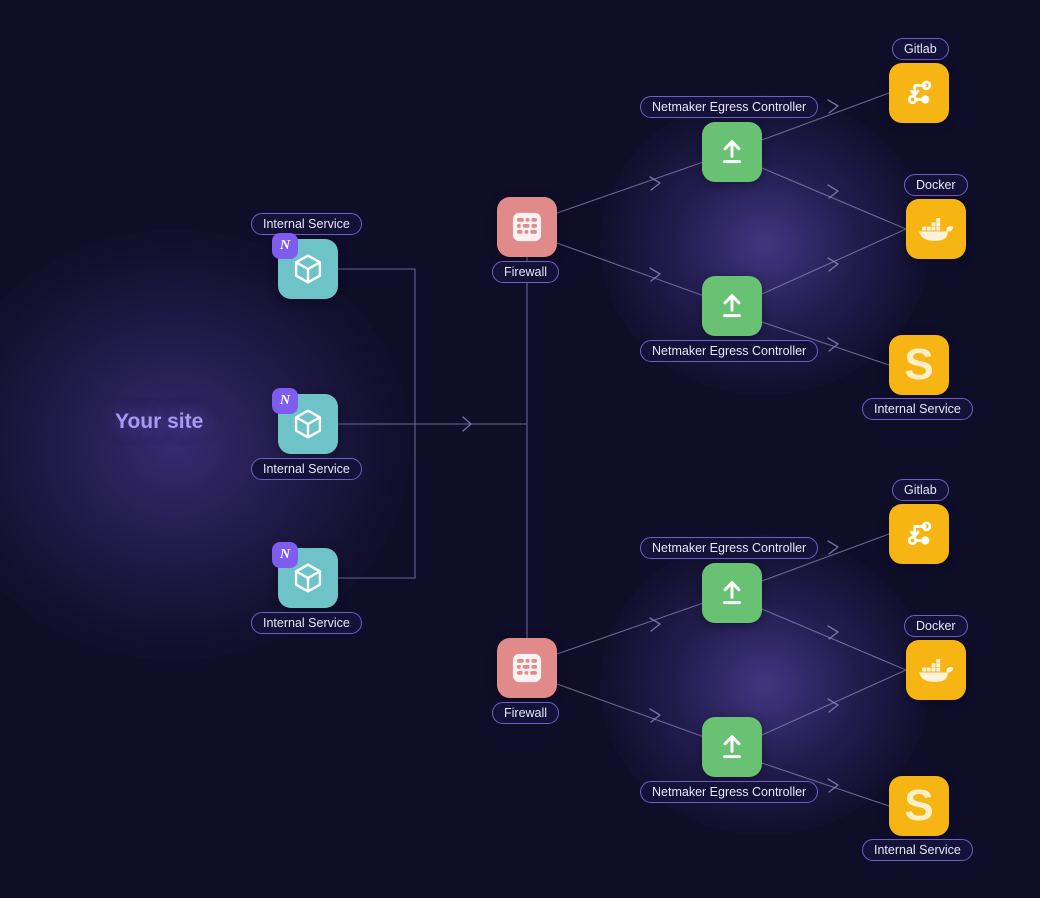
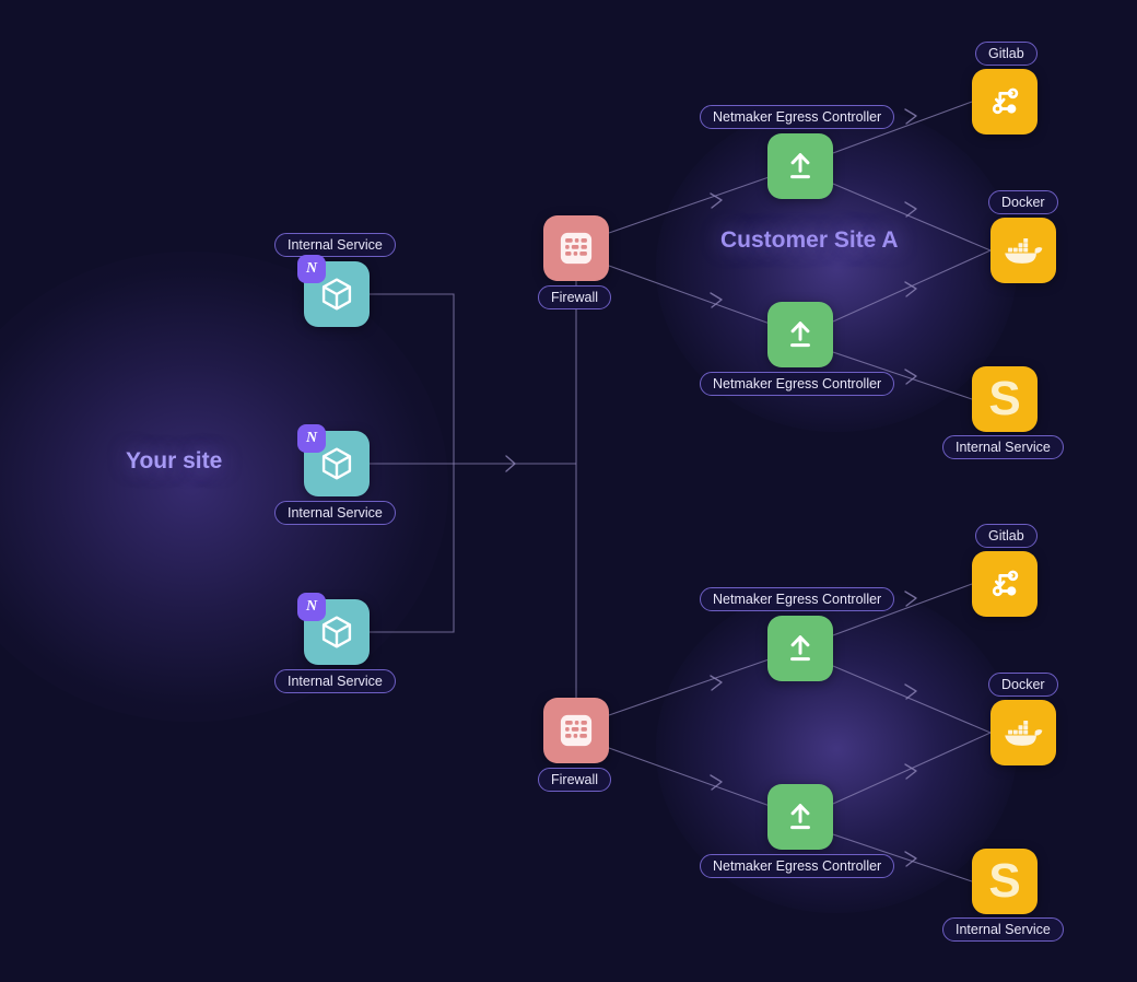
  Your site
  Internal Service
  N
  N
  Internal Service
  N
  Internal Service
  Firewall
  Firewall
+ Customer Site A
  Netmaker Egress Controller
  Netmaker Egress Controller
  Gitlab
  Docker
  S
  Internal Service
  Netmaker Egress Controller
  Netmaker Egress Controller
  Gitlab
  Docker
  S
  Internal Service
